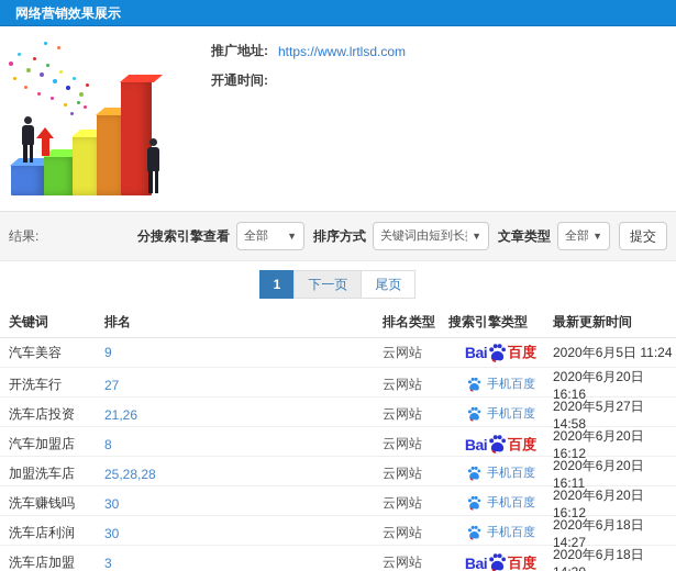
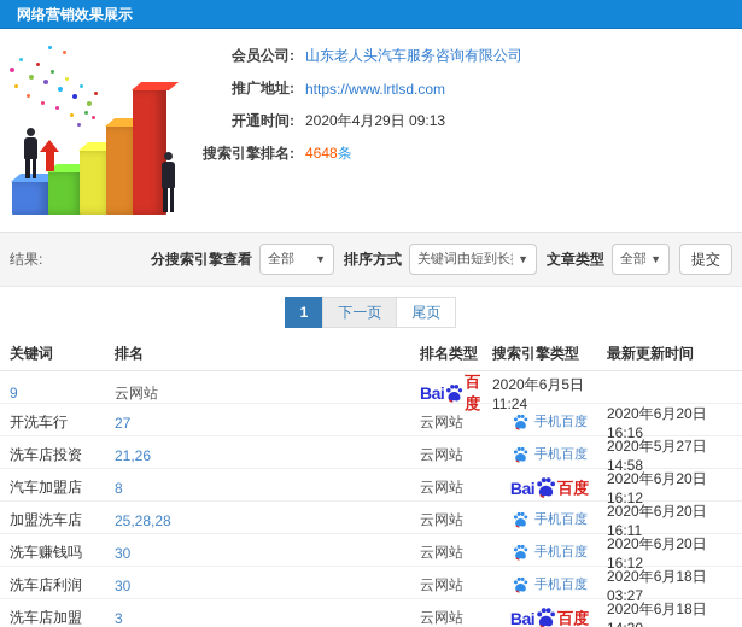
  网络营销效果展示
+ 会员公司:
+ 山东老人头汽车服务咨询有限公司
  推广地址:
  https://www.lrtlsd.com
  开通时间:
+ 2020年4月29日 09:13
+ 搜索引擎排名:
+ 4648条
  结果:
  分搜索引擎查看
  全部
  ▼
  排序方式
  关键词由短到长
  ▼
  文章类型
  全部
  ▼
  提交
  1
  下一页
  尾页
  关键词
  排名
  排名类型
  搜索引擎类型
  最新更新时间
- 汽车美容
  9
  云网站
  Bai
  百度
  2020年6月5日 11:24
  开洗车行
  27
  云网站
  手机百度
  2020年6月20日 16:16
  洗车店投资
  21,26
  云网站
  手机百度
  2020年5月27日 14:58
  汽车加盟店
  8
  云网站
  Bai
  百度
  2020年6月20日 16:12
  加盟洗车店
  25,28,28
  云网站
  手机百度
  2020年6月20日 16:11
  洗车赚钱吗
  30
  云网站
  手机百度
  2020年6月20日 16:12
  洗车店利润
  30
  云网站
  手机百度
- 2020年6月18日 14:27
+ 2020年6月18日 03:27
  洗车店加盟
  3
  云网站
  Bai
  百度
